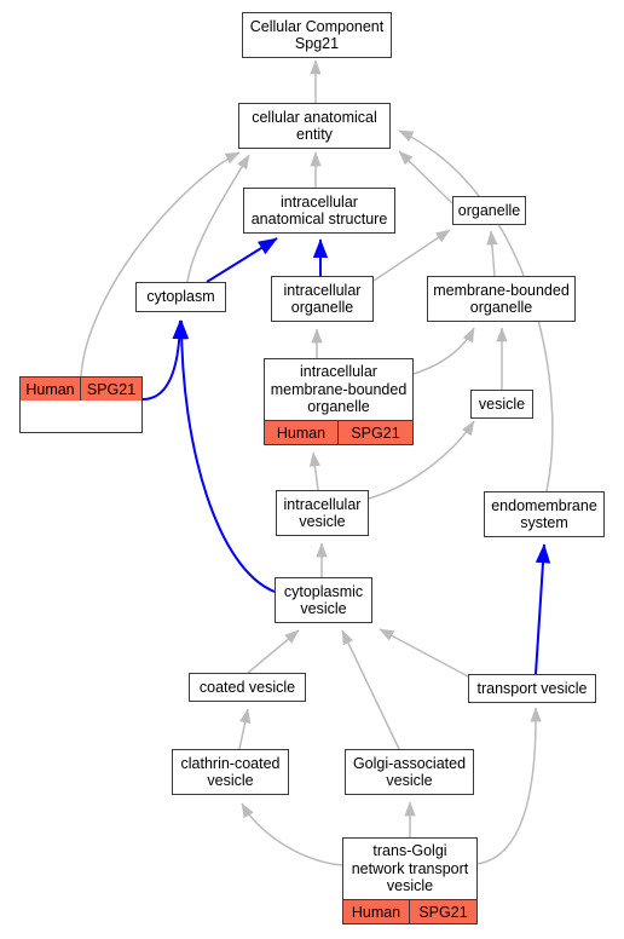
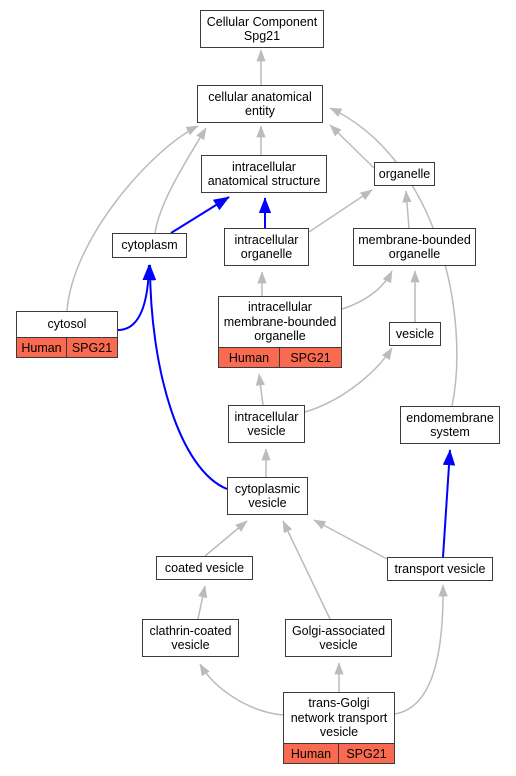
  Cellular Component
  Spg21
  cellular anatomical
  entity
  intracellular
  anatomical structure
  organelle
  cytoplasm
  intracellular
  organelle
  membrane-bounded
  organelle
+ cytosol
  Human
  SPG21
  intracellular
  membrane-bounded
  organelle
  Human
  SPG21
  vesicle
  intracellular
  vesicle
  endomembrane
  system
  cytoplasmic
  vesicle
  coated vesicle
  transport vesicle
  clathrin-coated
  vesicle
  Golgi-associated
  vesicle
  trans-Golgi
  network transport
  vesicle
  Human
  SPG21
